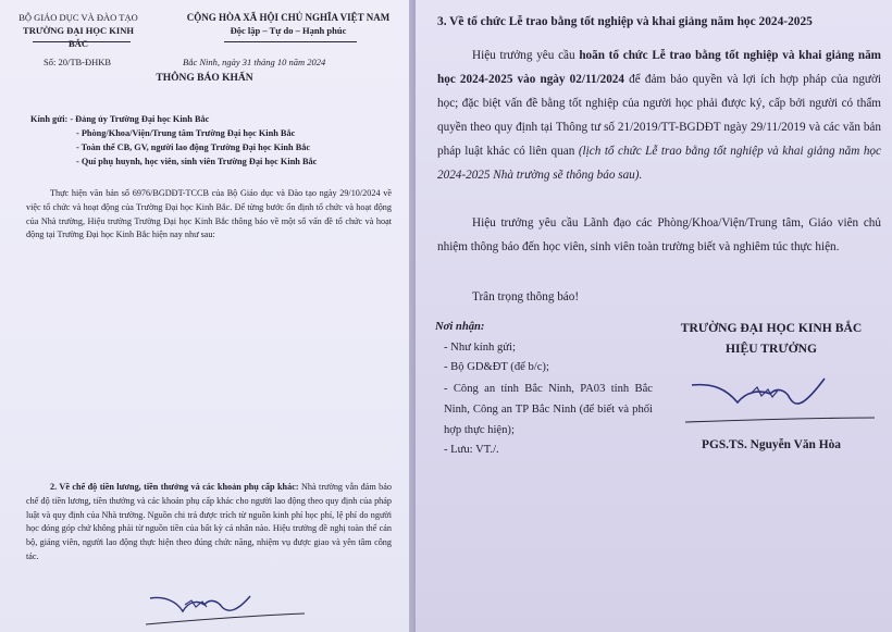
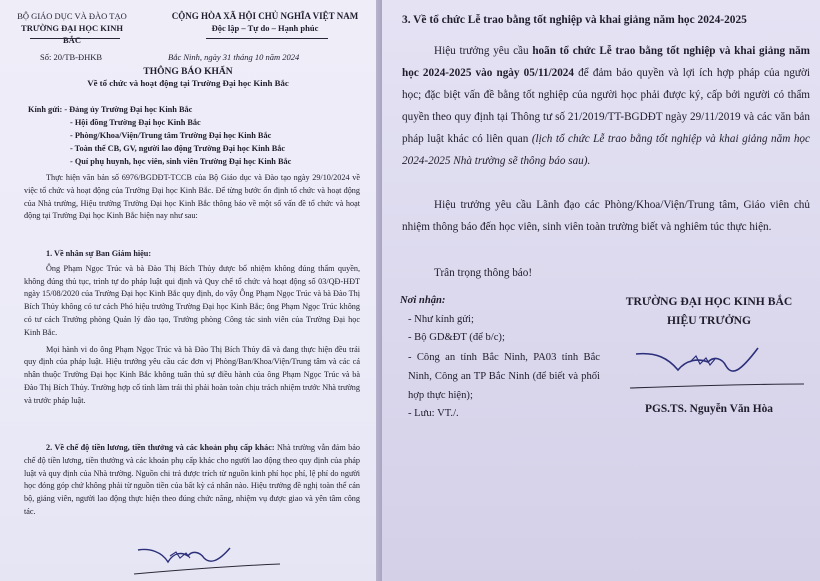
  BỘ GIÁO DỤC VÀ ĐÀO TẠO
  TRƯỜNG ĐẠI HỌC KINH BẮC
  CỘNG HÒA XÃ HỘI CHỦ NGHĨA VIỆT NAM
  Độc lập – Tự do – Hạnh phúc
  Số: 20/TB-ĐHKB
  Bắc Ninh, ngày 31 tháng 10 năm 2024
  THÔNG BÁO KHẨN
+ Về tổ chức và hoạt động tại Trường Đại học Kinh Bắc
  Kính gửi: - Đảng ủy Trường Đại học Kinh Bắc
+ - Hội đồng Trường Đại học Kinh Bắc
  - Phòng/Khoa/Viện/Trung tâm Trường Đại học Kinh Bắc
  - Toàn thể CB, GV, người lao động Trường Đại học Kinh Bắc
  - Quí phụ huynh, học viên, sinh viên Trường Đại học Kinh Bắc
  Thực hiện văn bản số 6976/BGDĐT-TCCB của Bộ Giáo dục và Đào tạo ngày 29/10/2024 về việc tổ chức và hoạt động của Trường Đại học Kinh Bắc. Để từng bước ổn định tổ chức và hoạt động của Nhà trường, Hiệu trưởng Trường Đại học Kinh Bắc thông báo về một số vấn đề tổ chức và hoạt động tại Trường Đại học Kinh Bắc hiện nay như sau:
+ 1. Về nhân sự Ban Giám hiệu:
+ Ông Phạm Ngọc Trúc và bà Đào Thị Bích Thủy được bổ nhiệm không đúng thẩm quyền, không đúng thủ tục, trình tự do pháp luật qui định và Quy chế tổ chức và hoạt động số 03/QĐ-HĐT ngày 15/08/2020 của Trường Đại học Kinh Bắc quy định, do vậy Ông Phạm Ngọc Trúc và bà Đào Thị Bích Thủy không có tư cách Phó hiệu trưởng Trường Đại học Kinh Bắc; ông Phạm Ngọc Trúc không có tư cách Trưởng phòng Quản lý đào tạo, Trưởng phòng Công tác sinh viên của Trường Đại học Kinh Bắc.
+ Mọi hành vi do ông Phạm Ngọc Trúc và bà Đào Thị Bích Thủy đã và đang thực hiện đều trái quy định của pháp luật. Hiệu trưởng yêu cầu các đơn vị Phòng/Ban/Khoa/Viện/Trung tâm và các cá nhân thuộc Trường Đại học Kinh Bắc không tuân thủ sự điều hành của ông Phạm Ngọc Trúc và bà Đào Thị Bích Thủy. Trường hợp cố tình làm trái thì phải hoàn toàn chịu trách nhiệm trước Nhà trường và trước pháp luật.
  2. Về chế độ tiền lương, tiền thưởng và các khoản phụ cấp khác: Nhà trường vẫn đảm bảo chế độ tiền lương, tiền thưởng và các khoản phụ cấp khác cho người lao động theo quy định của pháp luật và quy định của Nhà trường. Nguồn chi trả được trích từ nguồn kinh phí học phí, lệ phí do người học đóng góp chứ không phải từ nguồn tiền của bất kỳ cá nhân nào. Hiệu trưởng đề nghị toàn thể cán bộ, giảng viên, người lao động thực hiện theo đúng chức năng, nhiệm vụ được giao và yên tâm công tác.
  3. Về tổ chức Lễ trao bằng tốt nghiệp và khai giảng năm học 2024-2025
- Hiệu trưởng yêu cầu hoãn tổ chức Lễ trao bằng tốt nghiệp và khai giảng năm học 2024-2025 vào ngày 02/11/2024 để đảm bảo quyền và lợi ích hợp pháp của người học; đặc biệt vấn đề bằng tốt nghiệp của người học phải được ký, cấp bởi người có thẩm quyền theo quy định tại Thông tư số 21/2019/TT-BGDĐT ngày 29/11/2019 và các văn bản pháp luật khác có liên quan (lịch tổ chức Lễ trao bằng tốt nghiệp và khai giảng năm học 2024-2025 Nhà trường sẽ thông báo sau).
+ Hiệu trưởng yêu cầu hoãn tổ chức Lễ trao bằng tốt nghiệp và khai giảng năm học 2024-2025 vào ngày 05/11/2024 để đảm bảo quyền và lợi ích hợp pháp của người học; đặc biệt vấn đề bằng tốt nghiệp của người học phải được ký, cấp bởi người có thẩm quyền theo quy định tại Thông tư số 21/2019/TT-BGDĐT ngày 29/11/2019 và các văn bản pháp luật khác có liên quan (lịch tổ chức Lễ trao bằng tốt nghiệp và khai giảng năm học 2024-2025 Nhà trường sẽ thông báo sau).
  Hiệu trưởng yêu cầu Lãnh đạo các Phòng/Khoa/Viện/Trung tâm, Giáo viên chủ nhiệm thông báo đến học viên, sinh viên toàn trường biết và nghiêm túc thực hiện.
  Trân trọng thông báo!
  Nơi nhận:
  - Như kính gửi;
  - Bộ GD&ĐT (để b/c);
  - Công an tỉnh Bắc Ninh, PA03 tỉnh Bắc Ninh, Công an TP Bắc Ninh (để biết và phối hợp thực hiện);
  - Lưu: VT./.
  TRƯỜNG ĐẠI HỌC KINH BẮC
  HIỆU TRƯỞNG
  PGS.TS. Nguyễn Văn Hòa
